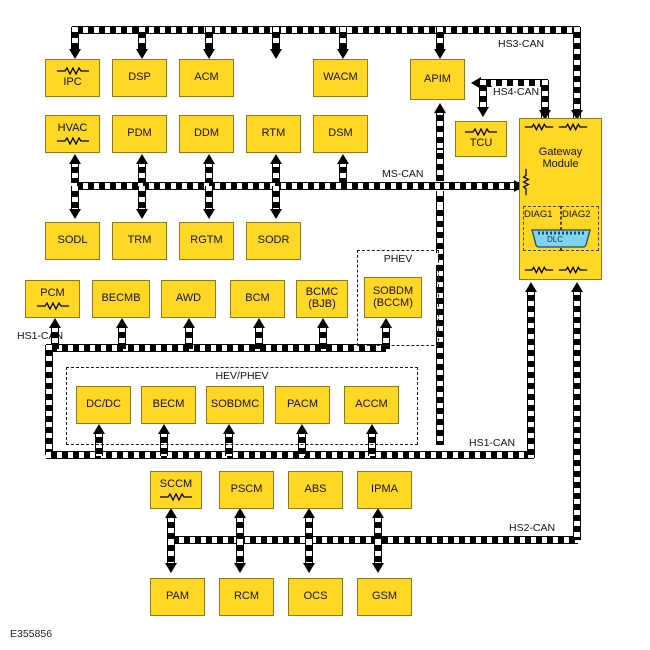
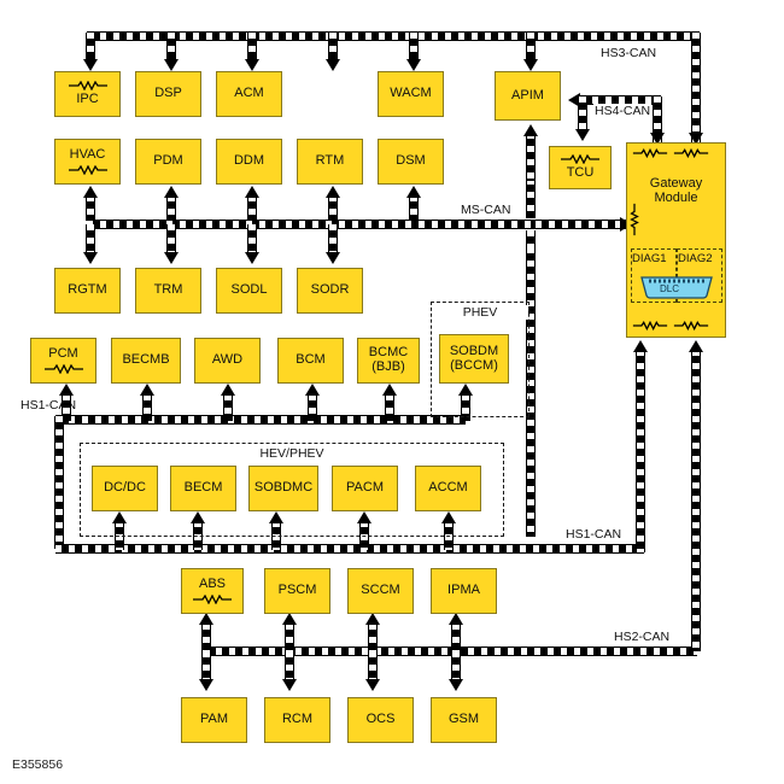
  HS3-CAN
  HS4-CAN
  MS-CAN
  HS1-CN
  HS1-CAN
  HS2-CAN
  PHEV
  HEV/PHEV
  IPC
  DSP
  ACM
  WACM
  APIM
  TCU
  HVAC
  PDM
  DDM
  RTM
  DSM
- SODL
+ RGTM
  TRM
- RGTM
+ SODL
  SODR
  PCM
  BECMB
  AWD
  BCM
  BCMC
  (BJB)
  SOBDM
  (BCCM)
  DC/DC
  BECM
  SOBDMC
  PACM
  ACCM
- SCCM
+ ABS
  PSCM
- ABS
+ SCCM
  IPMA
  PAM
  RCM
  OCS
  GSM
  Gateway
  Module
  DIAG1
  DIAG2
  DLC
  E355856
